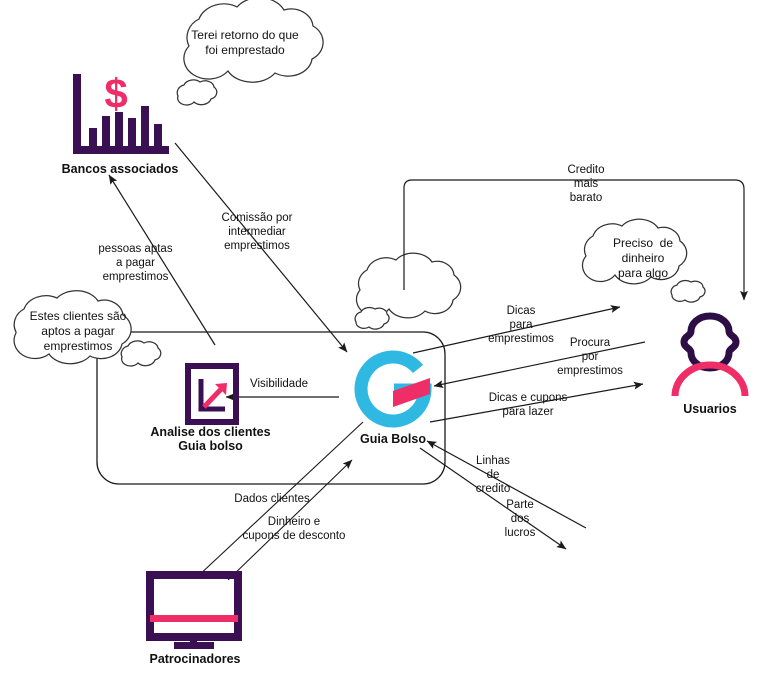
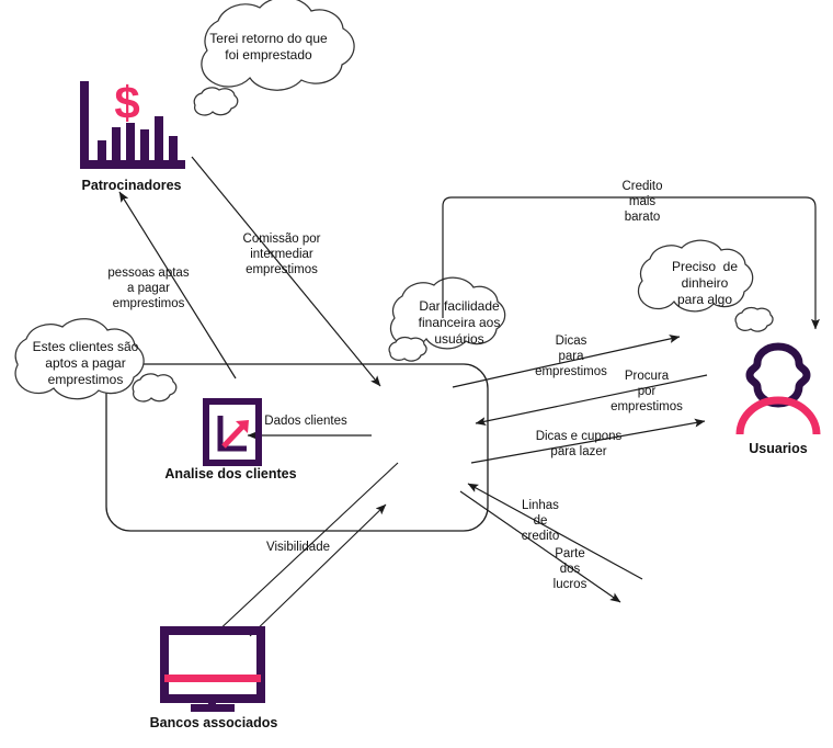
  $
- Bancos associados
+ Patrocinadores
  Analise dos clientes
- Guia bolso
- Guia Bolso
  Usuarios
- Patrocinadores
+ Bancos associados
  Terei retorno do que
  foi emprestado
  Estes clientes são
  aptos a pagar
  emprestimos
+ Dar facilidade
+ financeira aos
+ usuários
  Preciso de
  dinheiro
  para algo
  pessoas aptas
  a pagar
  emprestimos
  Comissão por
  intermediar
  emprestimos
- Visibilidade
+ Dados clientes
  Credito
  mais
  barato
  Dicas
  para
  emprestimos
  Procura
  por
  emprestimos
  Dicas e cupons
  para lazer
  Linhas
  de
  credito
  Parte
  dos
  lucros
- Dados clientes
+ Visibilidade
- Dinheiro e
- cupons de desconto
